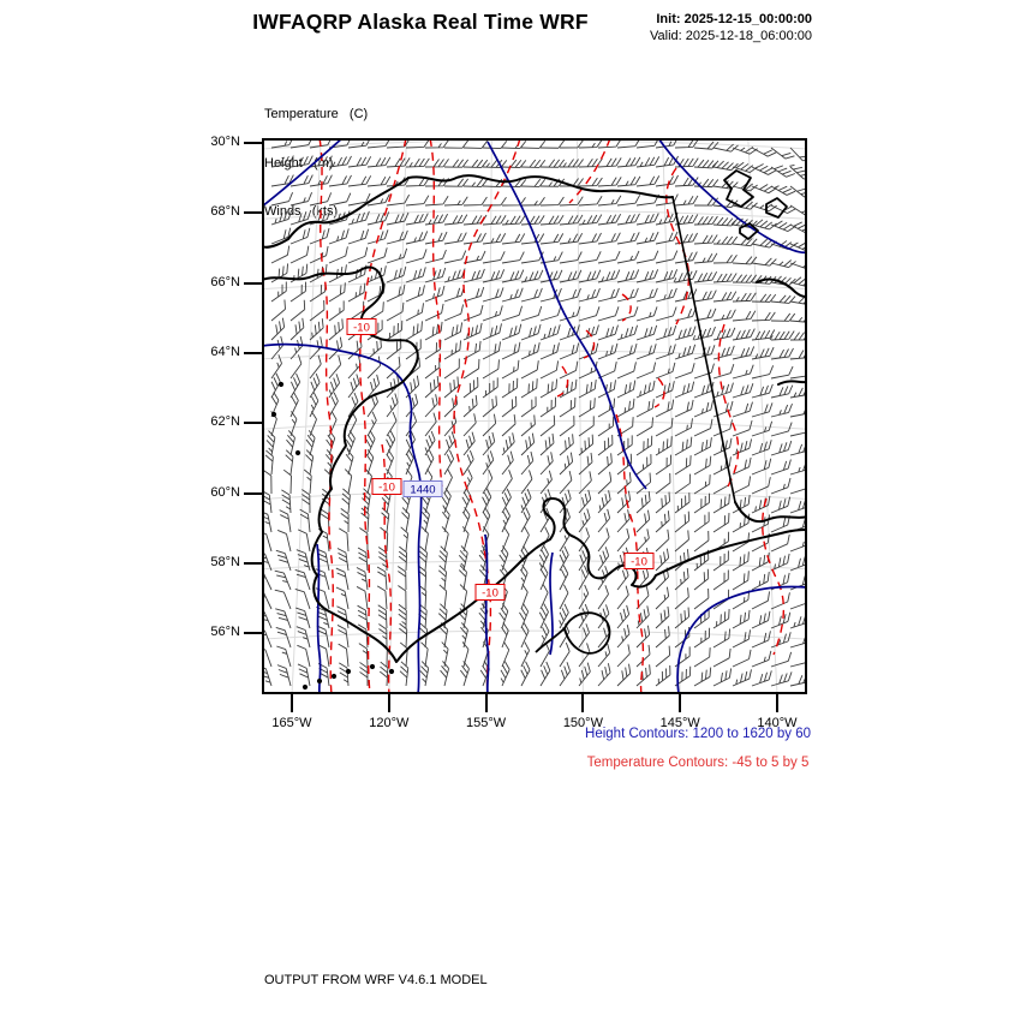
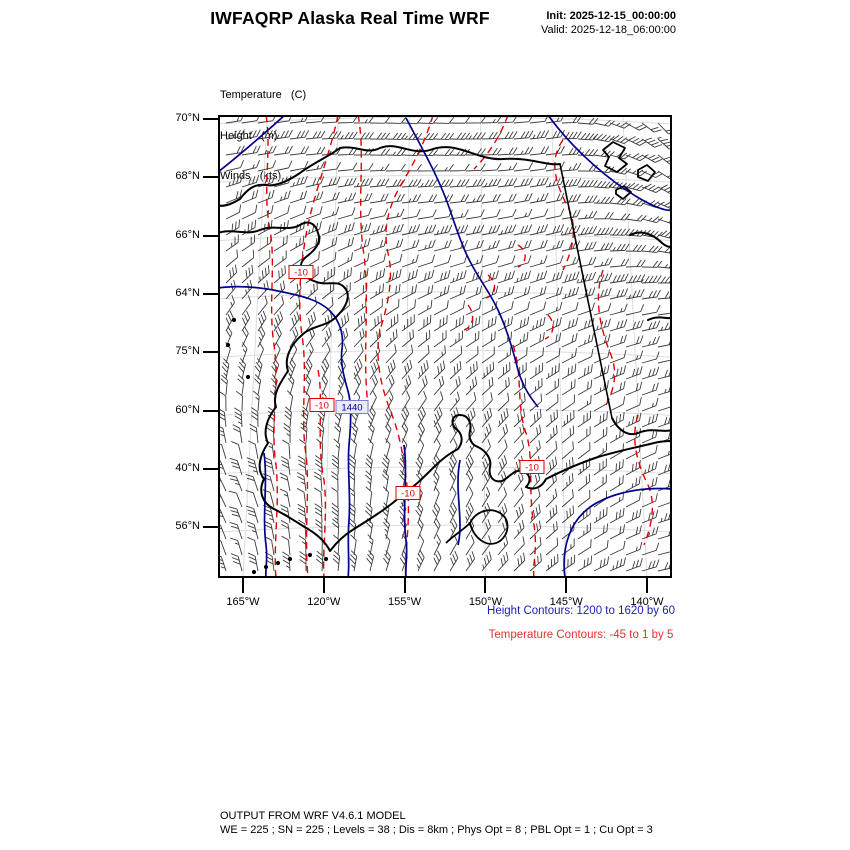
  IWFAQRP Alaska Real Time WRF
  Init: 2025-12-15_00:00:00
  Valid: 2025-12-18_06:00:00
  Temperature (C)
  Heighm)
  Wins (kt)
  -10
  -10
  -10
  -10
  1440
- 30°N
+ 70°N
  68°N
  66°N
  64°N
- 62°N
+ 75°N
  60°N
- 58°N
+ 40°N
  56°N
  165°W
  120°W
  155°W
  150°W
  145°W
  140°W
  Height Contours: 1200 to 1620 by 60
- Temperature Contours: -45 to 5 by 5
+ Temperature Contours: -45 to 1 by 5
  OUTPUT FROM WRF V4.6.1 MODEL
+ WE = 225 ; SN = 225 ; Levels = 38 ; Dis = 8km ; Phys Opt = 8 ; PBL Opt = 1 ; Cu Opt = 3
